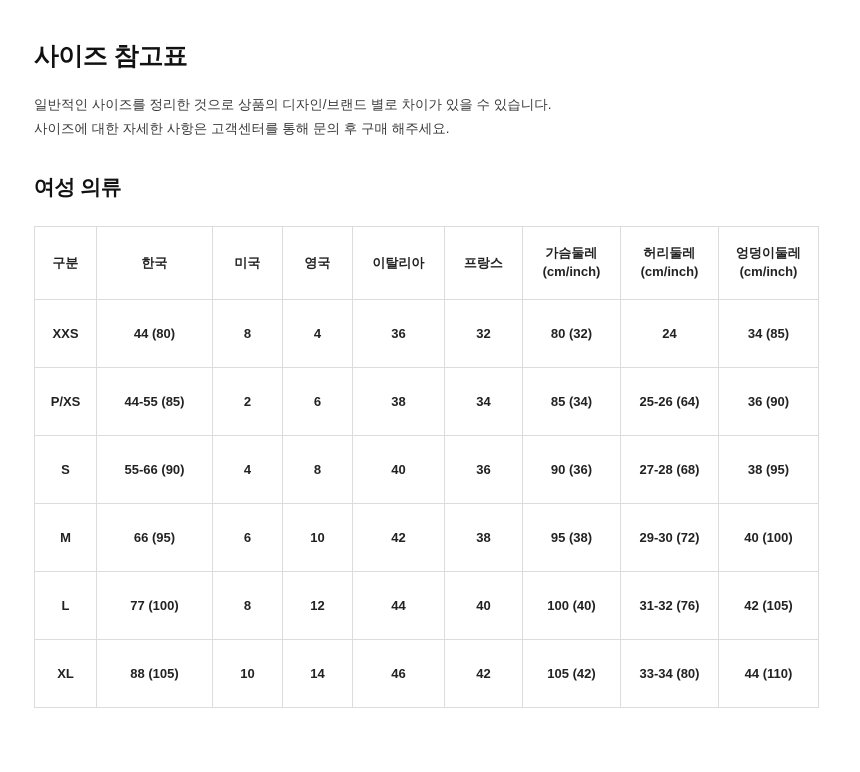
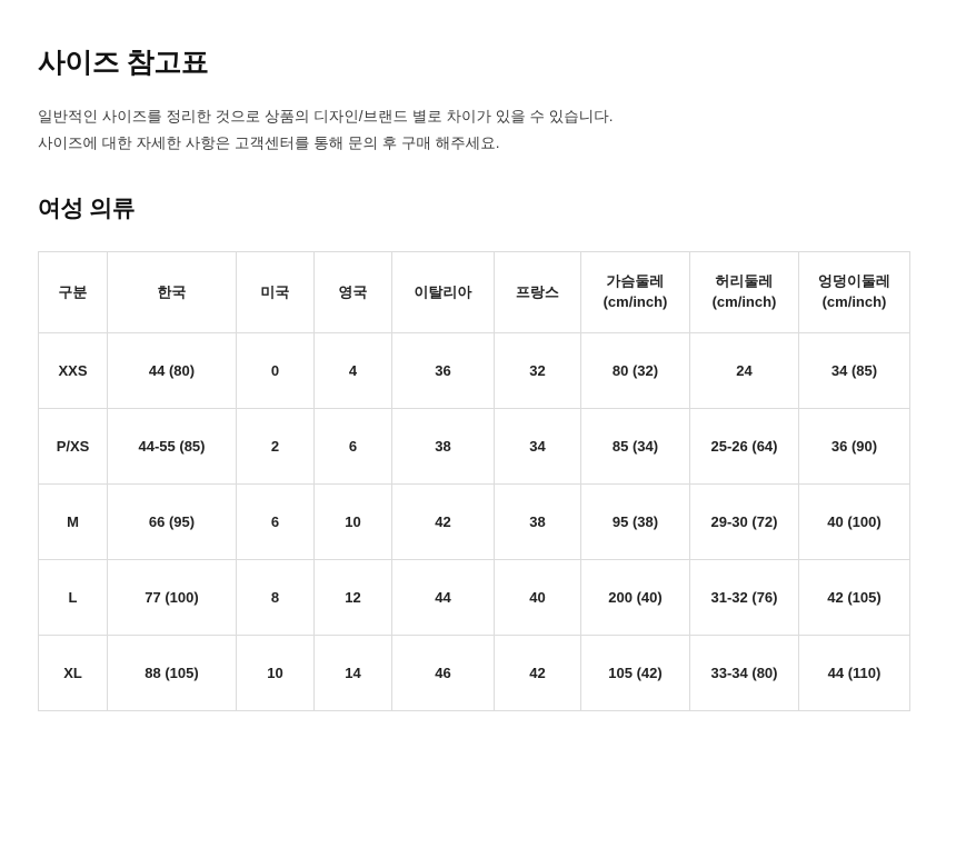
  사이즈 참고표
  일반적인 사이즈를 정리한 것으로 상품의 디자인/브랜드 별로 차이가 있을 수 있습니다.
  사이즈에 대한 자세한 사항은 고객센터를 통해 문의 후 구매 해주세요.
  여성 의류
  구분	한국	미국	영국	이탈리아	프랑스	가슴둘레 (cm/inch)	허리둘레 (cm/inch)	엉덩이둘레 (cm/inch)
- XXS	44 (80)	8	4	36	32	80 (32)	24	34 (85)
+ XXS	44 (80)	0	4	36	32	80 (32)	24	34 (85)
  P/XS	44-55 (85)	2	6	38	34	85 (34)	25-26 (64)	36 (90)
- S	55-66 (90)	4	8	40	36	90 (36)	27-28 (68)	38 (95)
  M	66 (95)	6	10	42	38	95 (38)	29-30 (72)	40 (100)
- L	77 (100)	8	12	44	40	100 (40)	31-32 (76)	42 (105)
+ L	77 (100)	8	12	44	40	200 (40)	31-32 (76)	42 (105)
  XL	88 (105)	10	14	46	42	105 (42)	33-34 (80)	44 (110)
